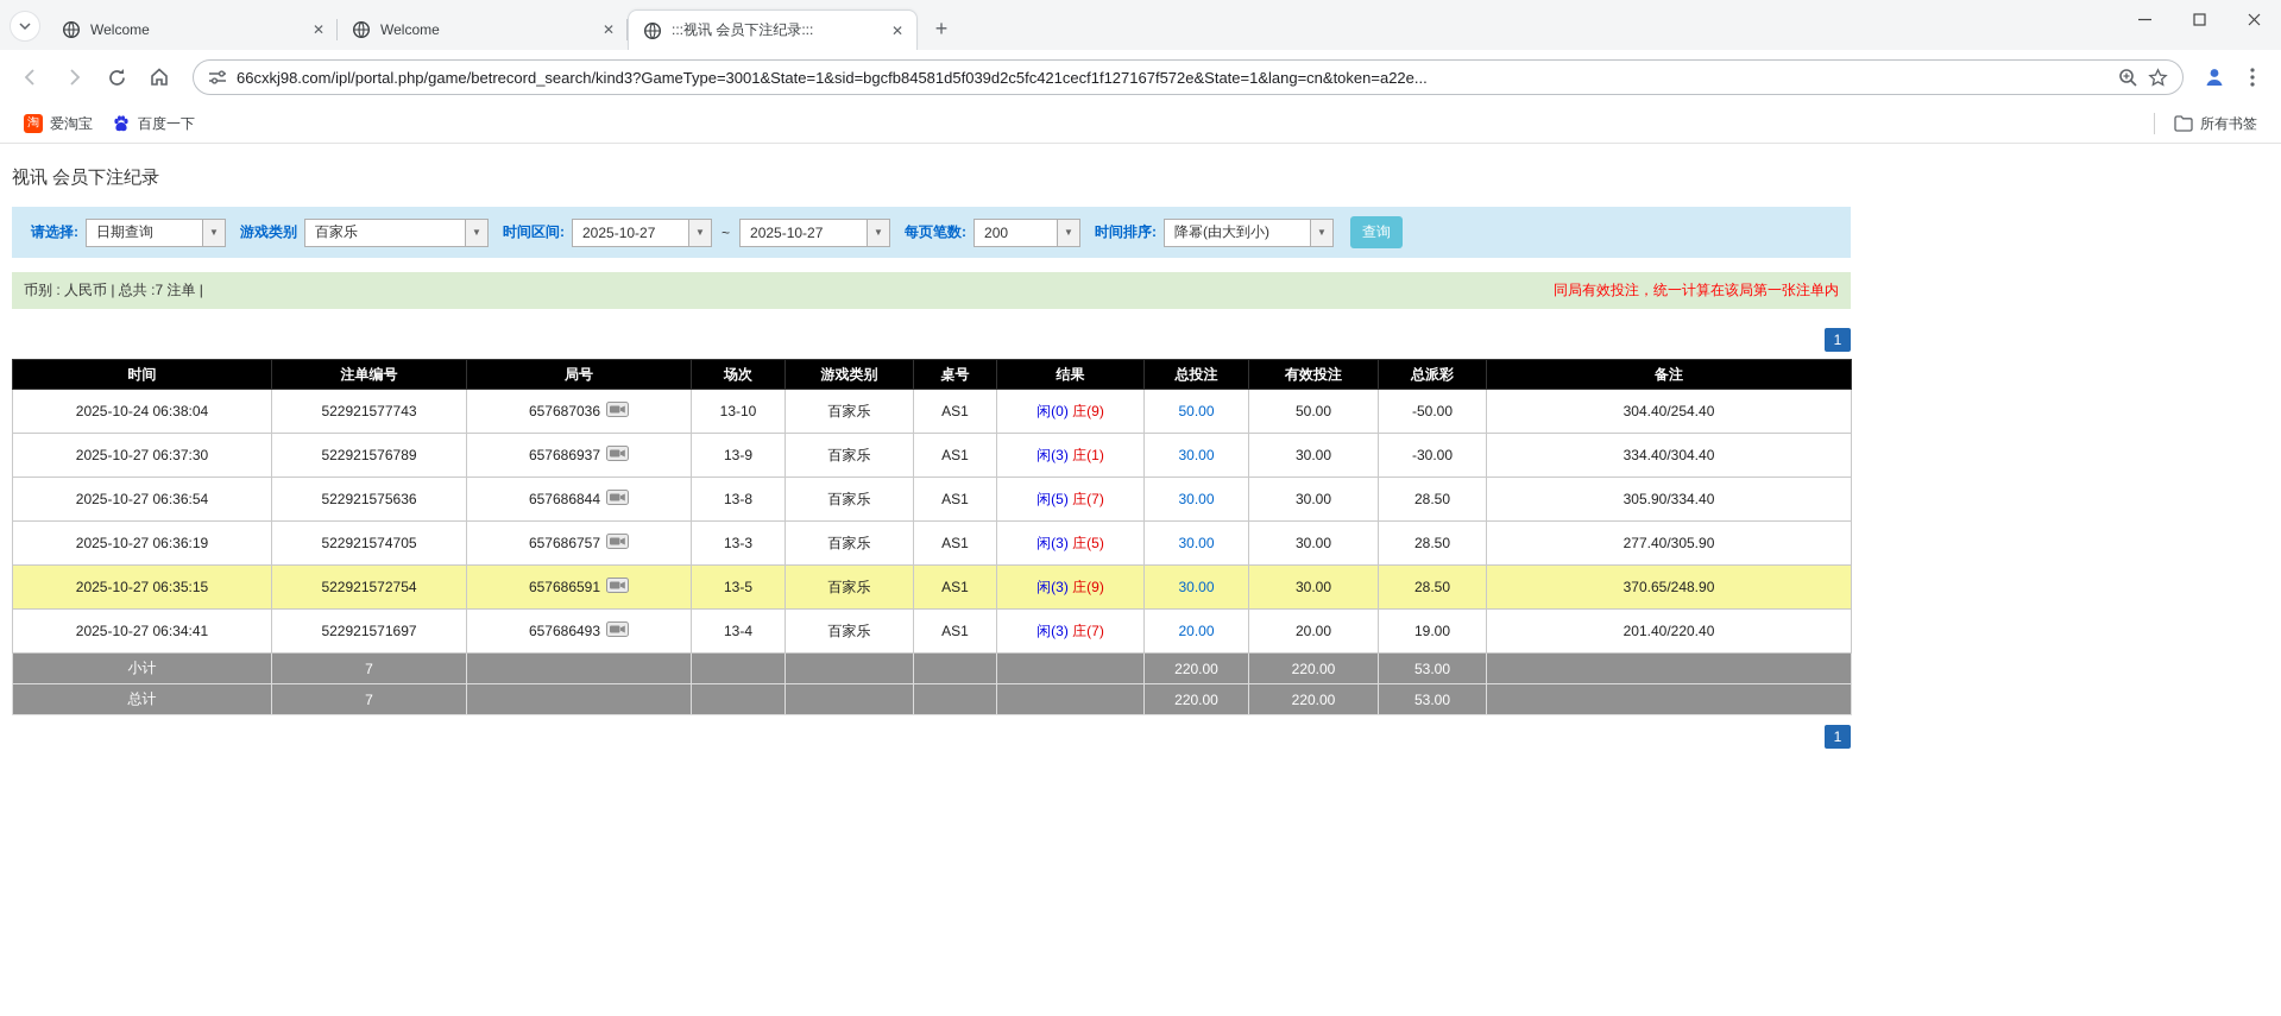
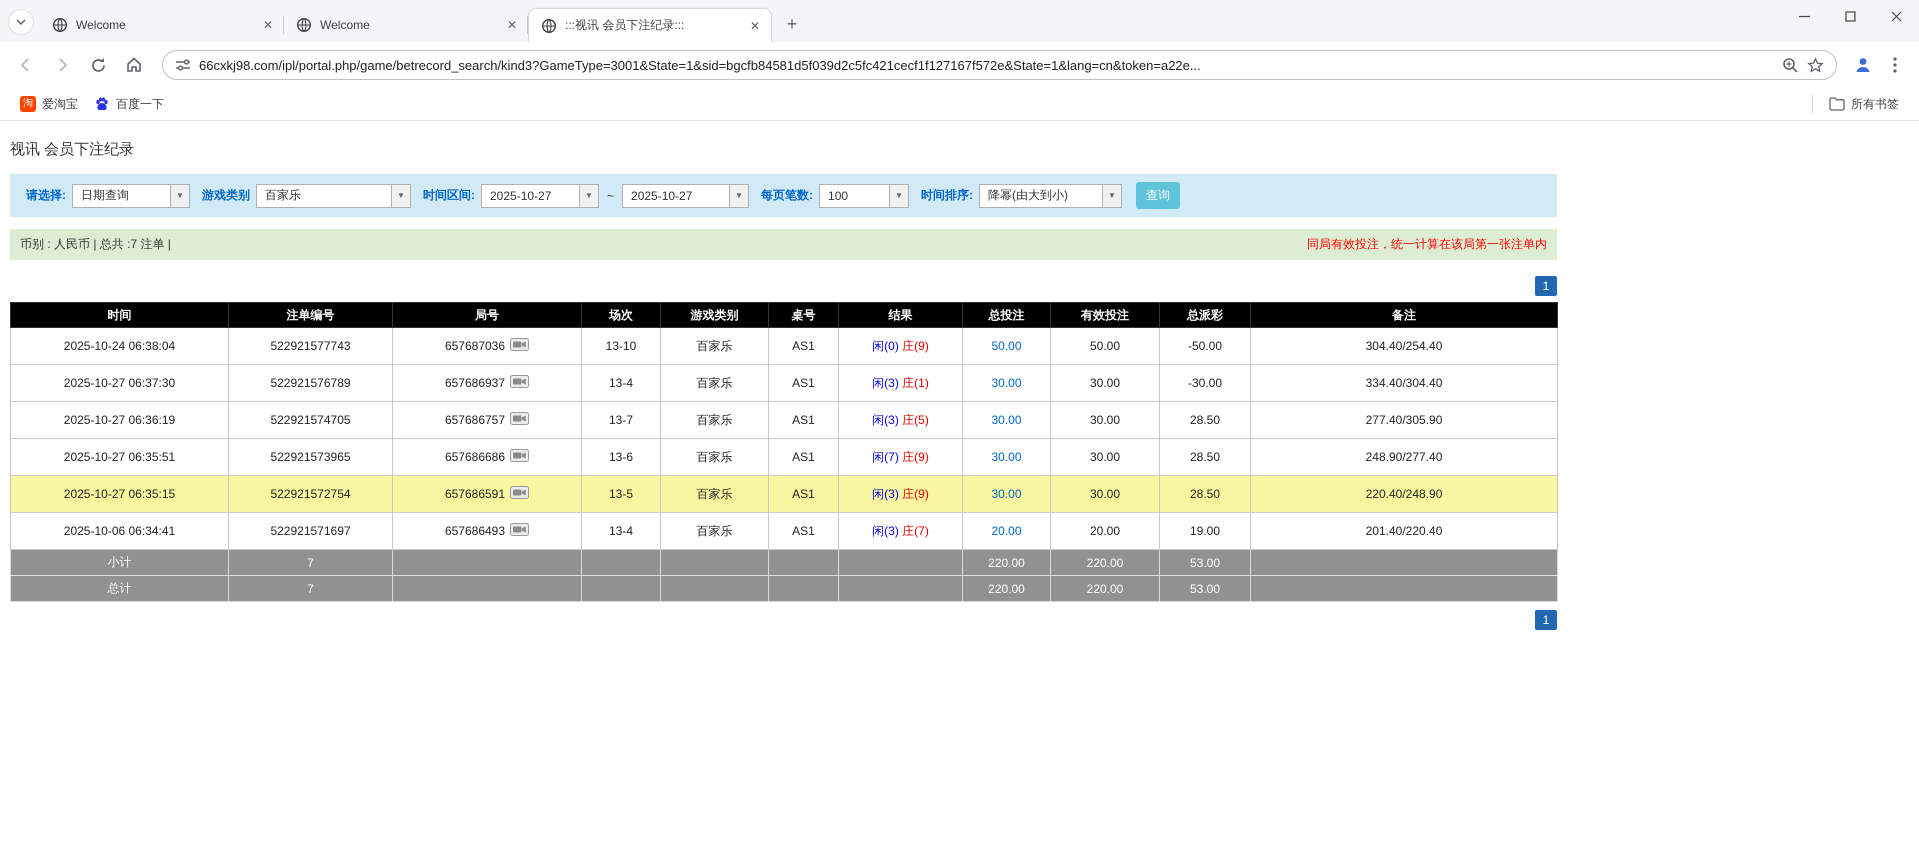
  Welcome
  ✕
  Welcome
  ✕
  :::视讯 会员下注纪录:::
  ✕
  +
  66cxkj98.com/ipl/portal.php/game/betrecord_search/kind3?GameType=3001&State=1&sid=bgcfb84581d5f039d2c5fc421cecf1f127167f572e&State=1&lang=cn&token=a22e...
  淘
  爱淘宝
  百度一下
  所有书签
  视讯 会员下注纪录
  请选择:
  日期查询
  ▼
  游戏类别
  百家乐
  ▼
  时间区间:
  2025-10-27
  ▼
  ~
  2025-10-27
  ▼
  每页笔数:
- 200
+ 100
  ▼
  时间排序:
  降幂(由大到小)
  ▼
  查询
  币别 : 人民币 | 总共 :7 注单 |
  同局有效投注，统一计算在该局第一张注单内
  1
  时间	注单编号	局号	场次	游戏类别	桌号	结果	总投注	有效投注	总派彩	备注
  2025-10-24 06:38:04	522921577743	657687036	13-10	百家乐	AS1	闲(0) 庄(9)	50.00	50.00	-50.00	304.40/254.40
- 2025-10-27 06:37:30	522921576789	657686937	13-9	百家乐	AS1	闲(3) 庄(1)	30.00	30.00	-30.00	334.40/304.40
+ 2025-10-27 06:37:30	522921576789	657686937	13-4	百家乐	AS1	闲(3) 庄(1)	30.00	30.00	-30.00	334.40/304.40
- 2025-10-27 06:36:54	522921575636	657686844	13-8	百家乐	AS1	闲(5) 庄(7)	30.00	30.00	28.50	305.90/334.40
- 2025-10-27 06:36:19	522921574705	657686757	13-3	百家乐	AS1	闲(3) 庄(5)	30.00	30.00	28.50	277.40/305.90
+ 2025-10-27 06:36:19	522921574705	657686757	13-7	百家乐	AS1	闲(3) 庄(5)	30.00	30.00	28.50	277.40/305.90
+ 2025-10-27 06:35:51	522921573965	657686686	13-6	百家乐	AS1	闲(7) 庄(9)	30.00	30.00	28.50	248.90/277.40
- 2025-10-27 06:35:15	522921572754	657686591	13-5	百家乐	AS1	闲(3) 庄(9)	30.00	30.00	28.50	370.65/248.90
+ 2025-10-27 06:35:15	522921572754	657686591	13-5	百家乐	AS1	闲(3) 庄(9)	30.00	30.00	28.50	220.40/248.90
- 2025-10-27 06:34:41	522921571697	657686493	13-4	百家乐	AS1	闲(3) 庄(7)	20.00	20.00	19.00	201.40/220.40
+ 2025-10-06 06:34:41	522921571697	657686493	13-4	百家乐	AS1	闲(3) 庄(7)	20.00	20.00	19.00	201.40/220.40
  小计	7						220.00	220.00	53.00
  总计	7						220.00	220.00	53.00
  1
